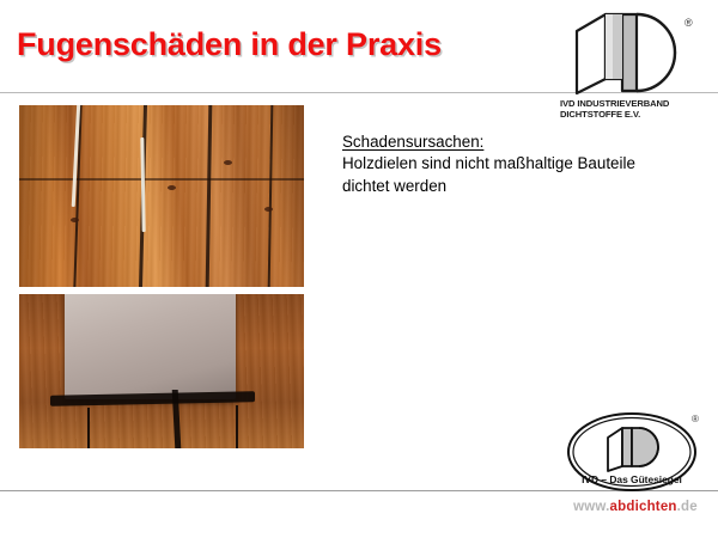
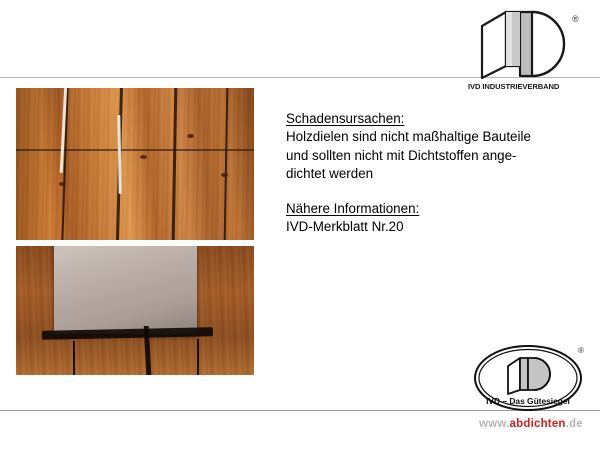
- Fugenschäden in der Praxis
  ®
  IVD INDUSTRIEVERBAND
- DICHTSTOFFE E.V.
  Schadensursachen:
  Holzdielen sind nicht maßhaltige Bauteile
+ und sollten nicht mit Dichtstoffen ange-
  dichtet werden
+ Nähere Informationen:
+ IVD-Merkblatt Nr.20
  IVD – Das Gütesiegel
  ®
  www.abdichten.de
